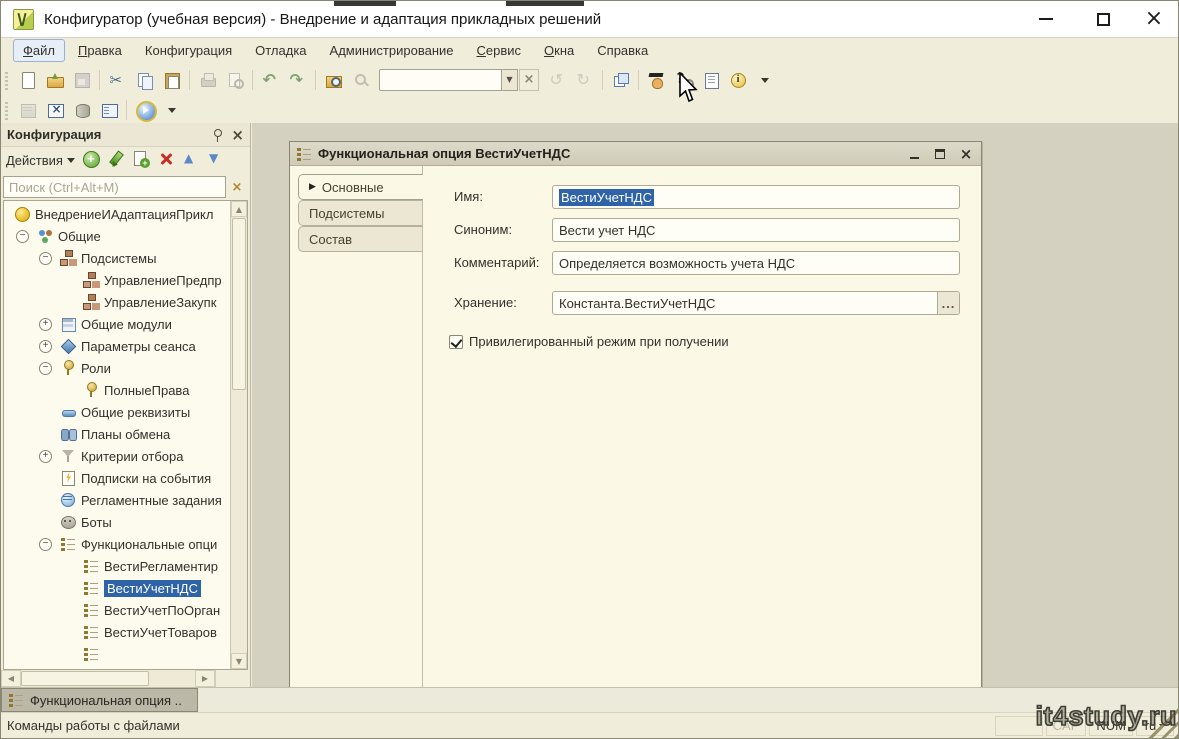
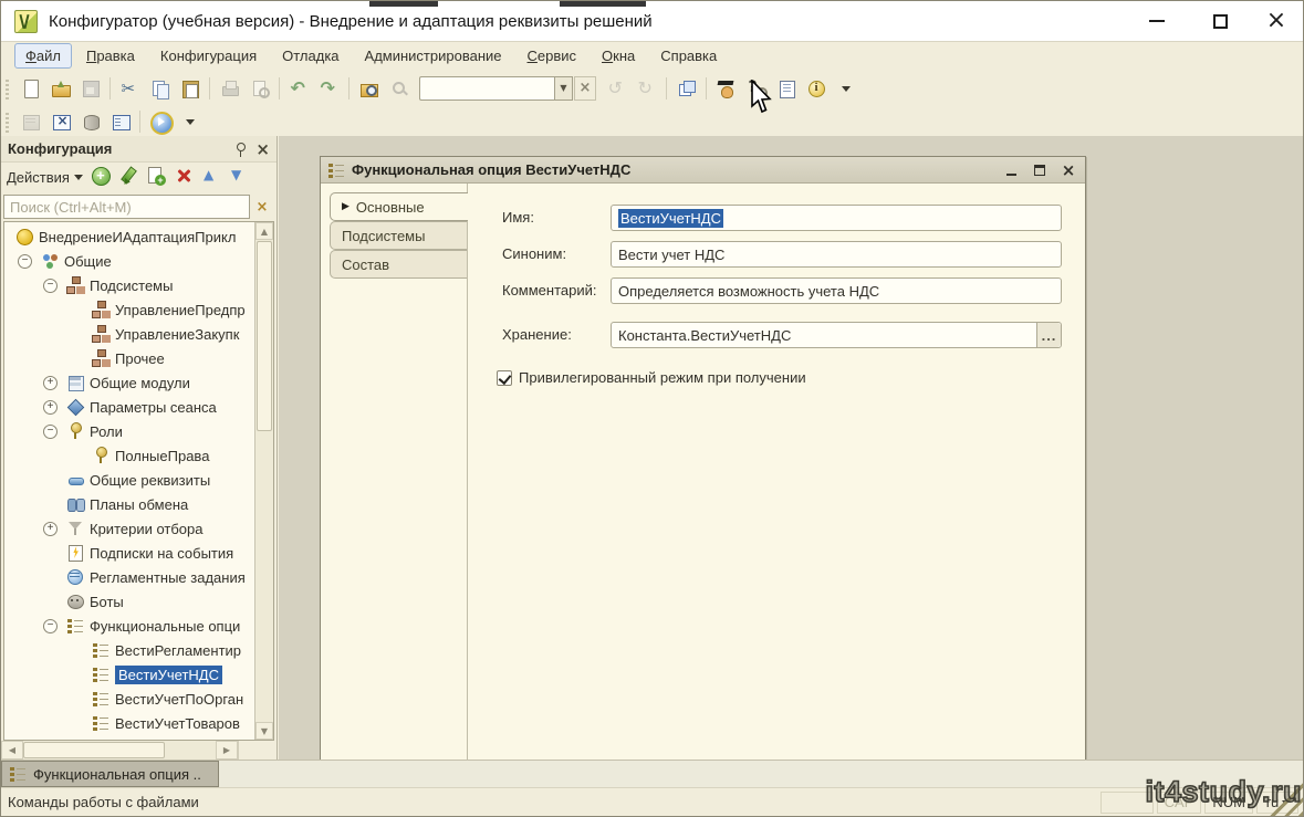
- Конфигуратор (учебная версия) - Внедрение и адаптация прикладных решений
+ Конфигуратор (учебная версия) - Внедрение и адаптация реквизиты решений
  ×
  Файл
  Правка
  Конфигурация
  Отладка
  Администрирование
  Сервис
  Окна
  Справка
  ▼
  ×
  Конфигурация
  ×
  Действия
  Поиск (Ctrl+Alt+M)
  ×
  ВнедрениеИАдаптацияПрикл
  −
  Общие
  −
  Подсистемы
  УправлениеПредпр
  УправлениеЗакупк
+ Прочее
  +
  Общие модули
  +
  Параметры сеанса
  −
  Роли
  ПолныеПрава
  Общие реквизиты
  Планы обмена
  +
  Критерии отбора
  Подписки на события
  Регламентные задания
  Боты
  −
  Функциональные опци
  ВестиРегламентир
  ВестиУчетНДС
  ВестиУчетПоОрган
  ВестиУчетТоваров
  ▲
  ▼
  ◀
  ▶
  Функциональная опция ВестиУчетНДС
  ×
  ▶
  Основные
  Подсистемы
  Состав
  Имя:
  ВестиУчетНДС
  Синоним:
  Вести учет НДС
  Комментарий:
  Определяется возможность учета НДС
  Хранение:
  Константа.ВестиУчетНДС
  ...
  Привилегированный режим при получении
  Функциональная опция ..
  Команды работы с файлами
  CAP
  NUM
  ru
  it4study.ru
